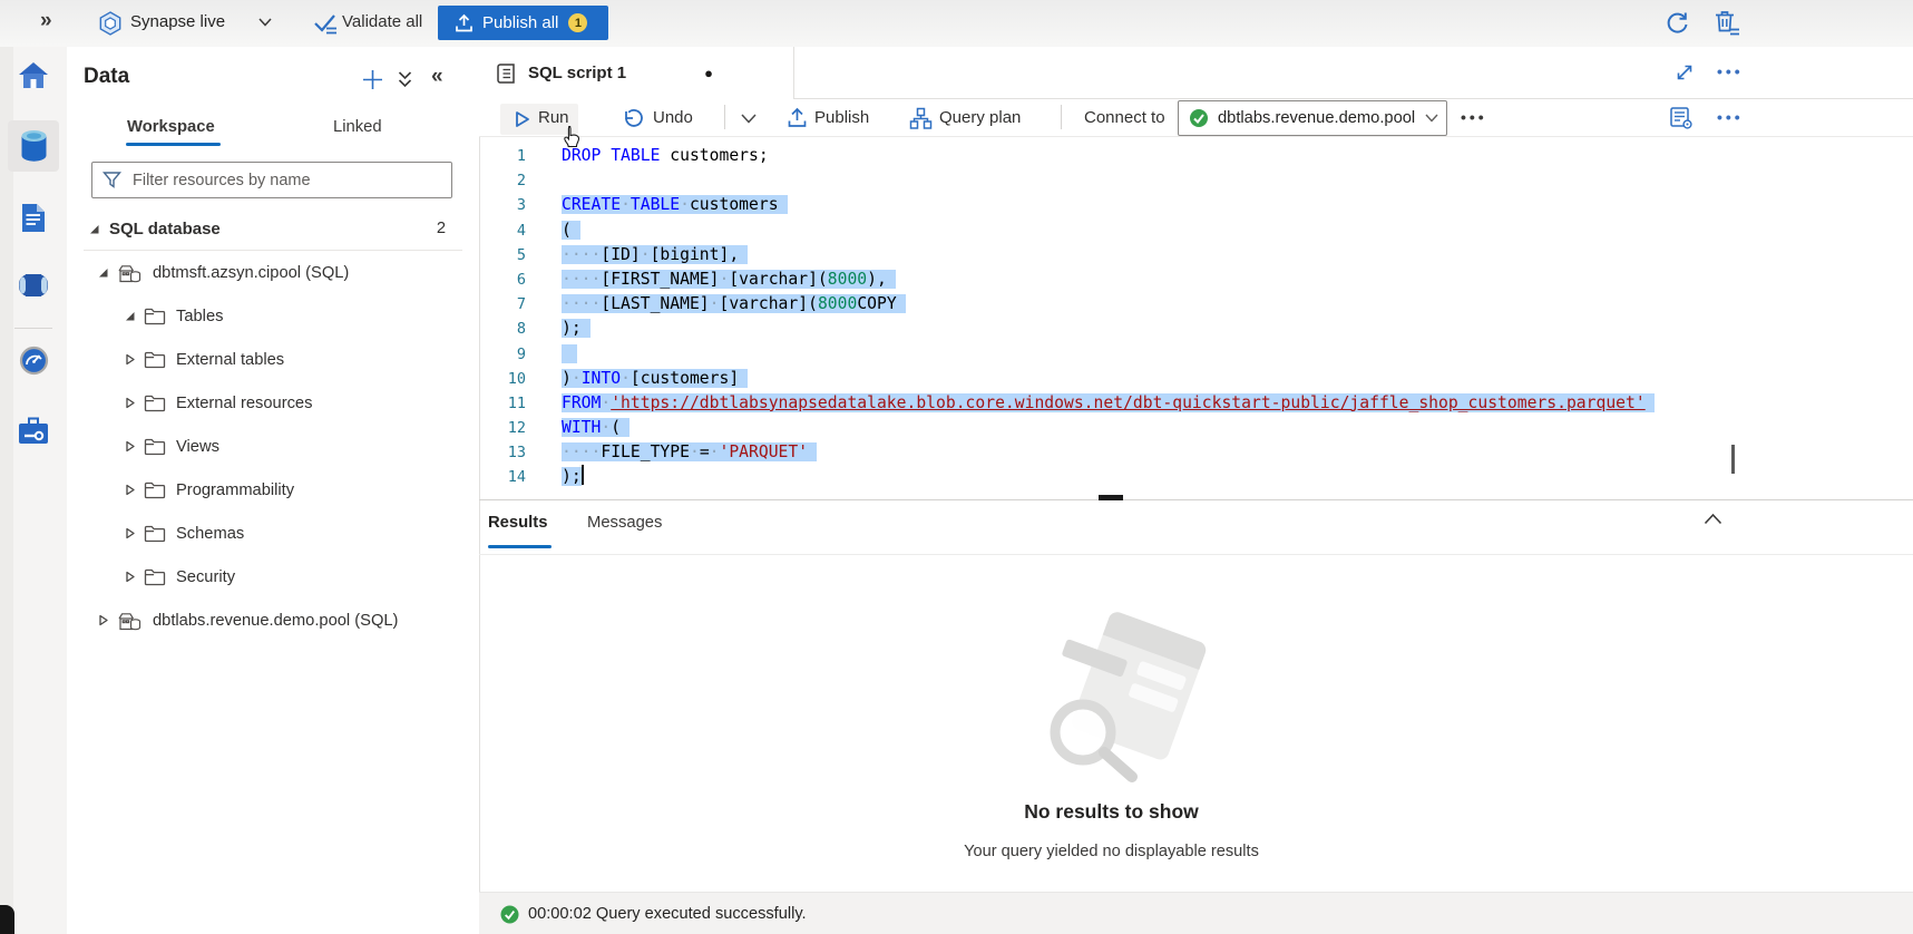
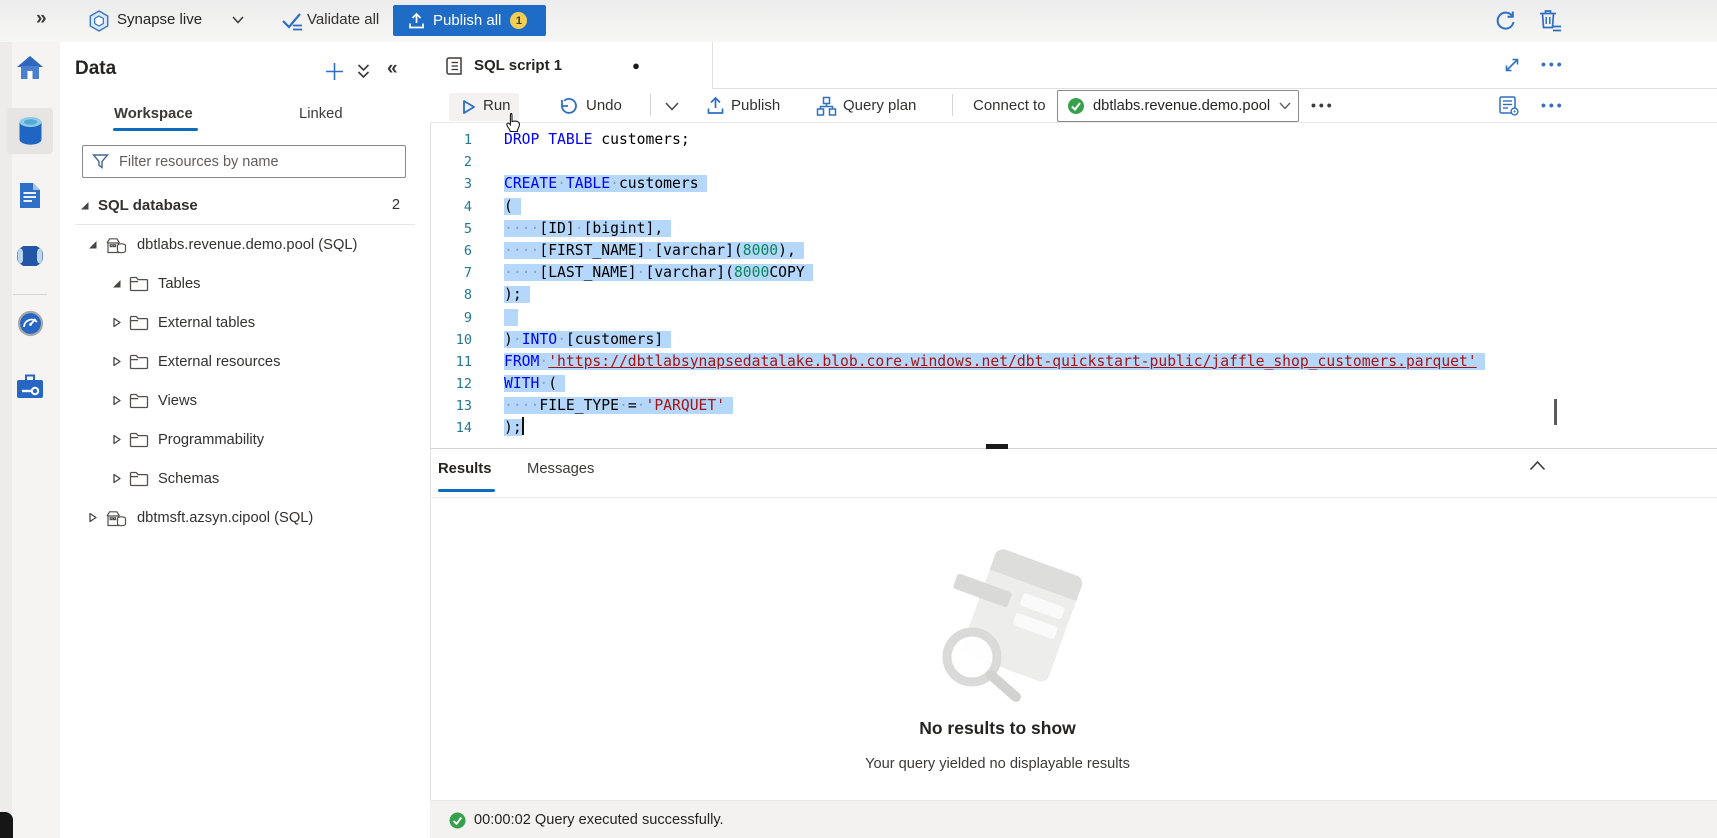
  »
  Synapse live
  Validate all
  Publish all
  1
  Data
  «
  Workspace
  Linked
  Filter resources by name
  SQL database
  2
- dbtmsft.azsyn.cipool (SQL)
+ dbtlabs.revenue.demo.pool (SQL)
  Tables
  External tables
  External resources
  Views
  Programmability
  Schemas
- Security
- dbtlabs.revenue.demo.pool (SQL)
+ dbtmsft.azsyn.cipool (SQL)
  SQL script 1
  ●
  •••
  Run
  Undo
  Publish
  Query plan
  Connect to
  dbtlabs.revenue.demo.pool
  •••
  •••
  1
  2
  3
  4
  5
  6
  7
  8
  9
  10
  11
  12
  13
  14
  DROP TABLE customers;
  CREATE·TABLE·customers
  (
  ····[ID]·[bigint],
  ····[FIRST_NAME]·[varchar](8000),
  ····[LAST_NAME]·[varchar](8000COPY
  );
  )·INTO·[customers]
  FROM·'https://dbtlabsynapsedatalake.blob.core.windows.net/dbt-quickstart-public/jaffle_shop_customers.parquet'
  WITH·(
  ····FILE_TYPE·=·'PARQUET'
  );
  Results
  Messages
  No results to show
  Your query yielded no displayable results
  00:00:02 Query executed successfully.
